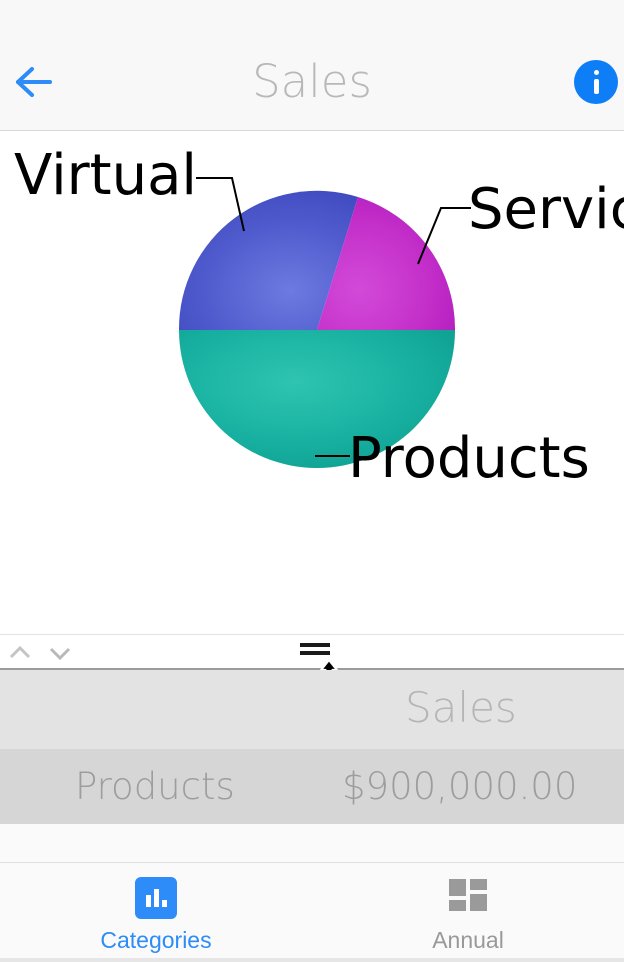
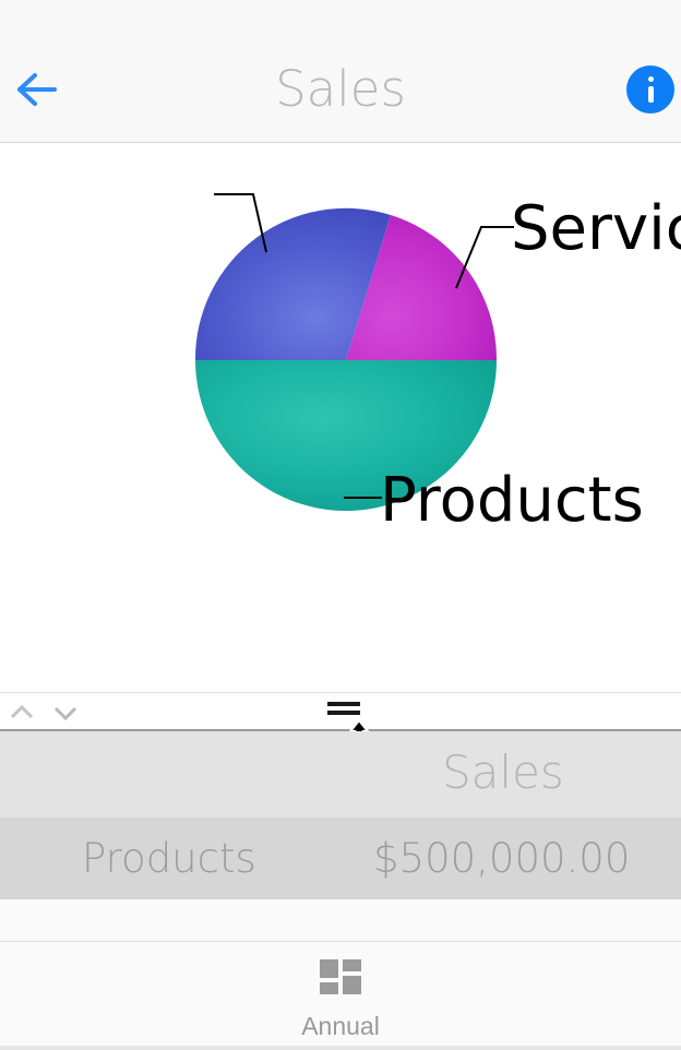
  Sales
- Virtual
  Servi
  Products
  Sales
  Products
- $900,000.00
+ $500,000.00
- Categories
  Annual
